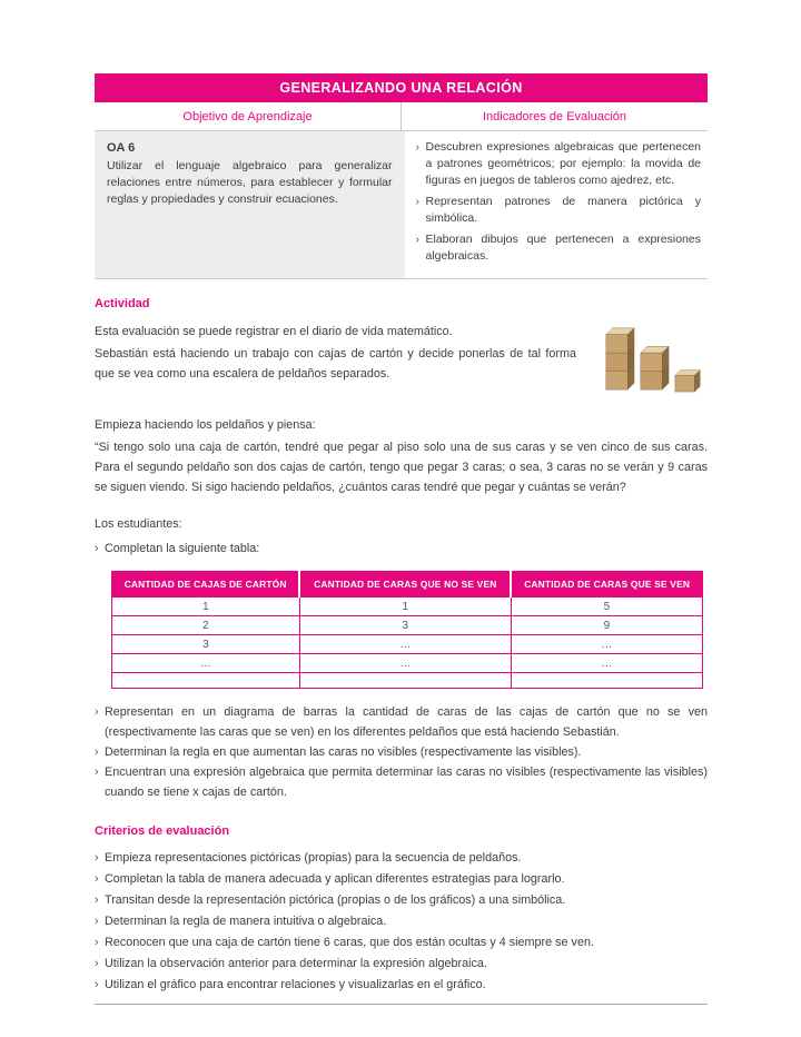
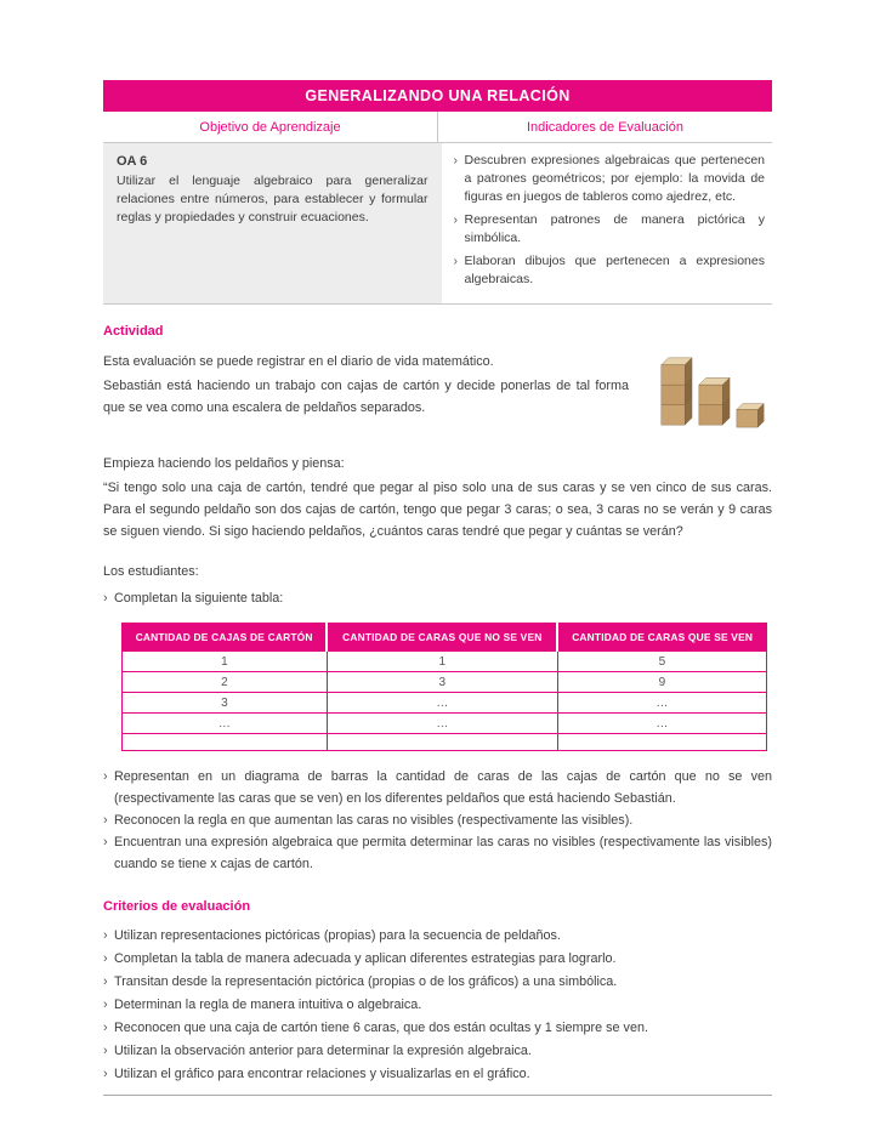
  GENERALIZANDO UNA RELACIÓN
  Objetivo de Aprendizaje
  Indicadores de Evaluación
  OA 6
  Utilizar el lenguaje algebraico para generalizar relaciones entre números, para establecer y formular reglas y propiedades y construir ecuaciones.
  Descubren expresiones algebraicas que pertenecen a patrones geométricos; por ejemplo: la movida de figuras en juegos de tableros como ajedrez, etc.
  Representan patrones de manera pictórica y simbólica.
  Elaboran dibujos que pertenecen a expresiones algebraicas.
  Actividad
  Esta evaluación se puede registrar en el diario de vida matemático.
  Sebastián está haciendo un trabajo con cajas de cartón y decide ponerlas de tal forma que se vea como una escalera de peldaños separados.
  Empieza haciendo los peldaños y piensa:
  “Si tengo solo una caja de cartón, tendré que pegar al piso solo una de sus caras y se ven cinco de sus caras. Para el segundo peldaño son dos cajas de cartón, tengo que pegar 3 caras; o sea, 3 caras no se verán y 9 caras se siguen viendo. Si sigo haciendo peldaños, ¿cuántos caras tendré que pegar y cuántas se verán?
  Los estudiantes:
  Completan la siguiente tabla:
  CANTIDAD DE CAJAS DE CARTÓN	CANTIDAD DE CARAS QUE NO SE VEN	CANTIDAD DE CARAS QUE SE VEN
  1	1	5
  2	3	9
  3	…	…
  …	…	…
  Representan en un diagrama de barras la cantidad de caras de las cajas de cartón que no se ven (respectivamente las caras que se ven) en los diferentes peldaños que está haciendo Sebastián.
- Determinan la regla en que aumentan las caras no visibles (respectivamente las visibles).
+ Reconocen la regla en que aumentan las caras no visibles (respectivamente las visibles).
  Encuentran una expresión algebraica que permita determinar las caras no visibles (respectivamente las visibles) cuando se tiene x cajas de cartón.
  Criterios de evaluación
- Empieza representaciones pictóricas (propias) para la secuencia de peldaños.
+ Utilizan representaciones pictóricas (propias) para la secuencia de peldaños.
  Completan la tabla de manera adecuada y aplican diferentes estrategias para lograrlo.
  Transitan desde la representación pictórica (propias o de los gráficos) a una simbólica.
  Determinan la regla de manera intuitiva o algebraica.
- Reconocen que una caja de cartón tiene 6 caras, que dos están ocultas y 4 siempre se ven.
+ Reconocen que una caja de cartón tiene 6 caras, que dos están ocultas y 1 siempre se ven.
  Utilizan la observación anterior para determinar la expresión algebraica.
  Utilizan el gráfico para encontrar relaciones y visualizarlas en el gráfico.
